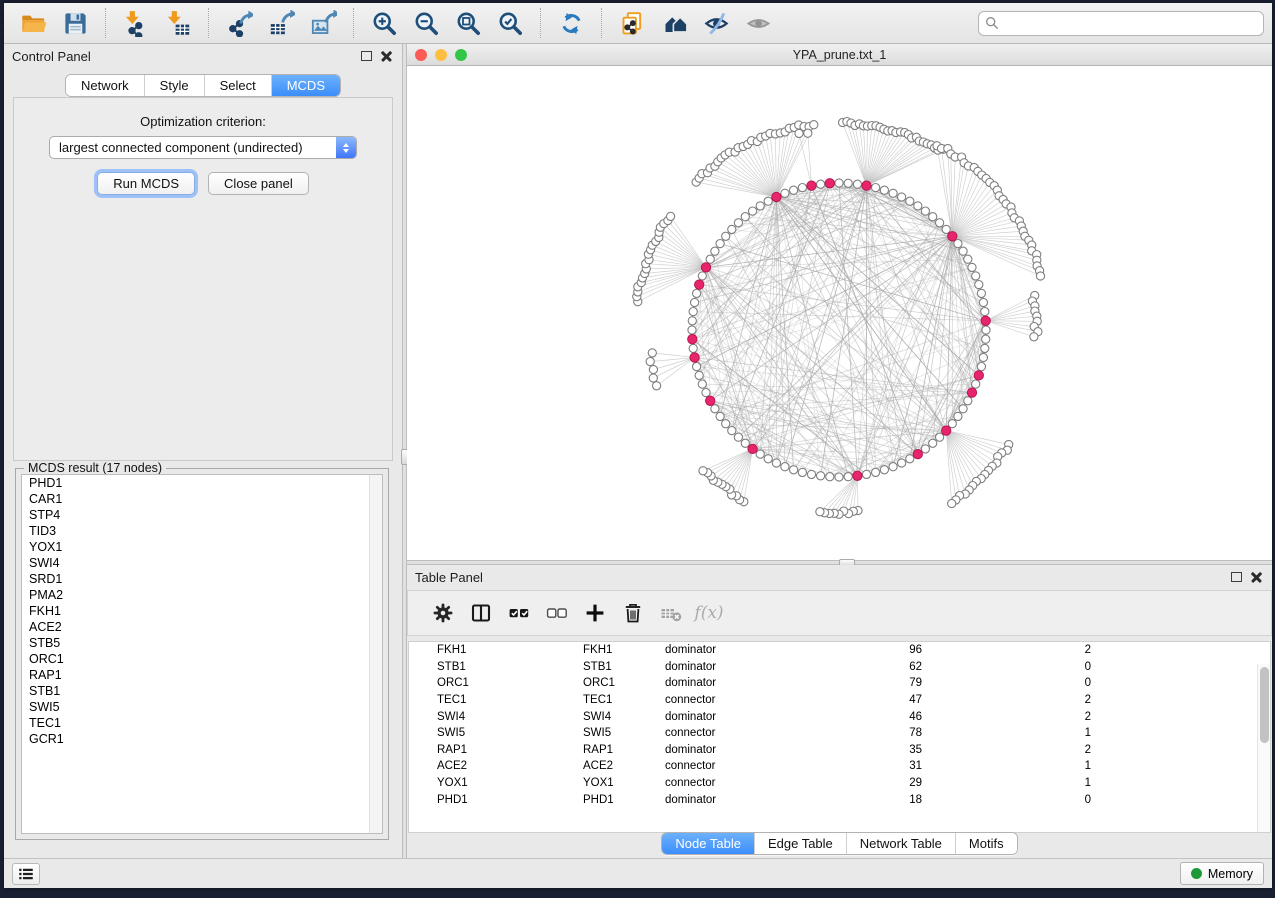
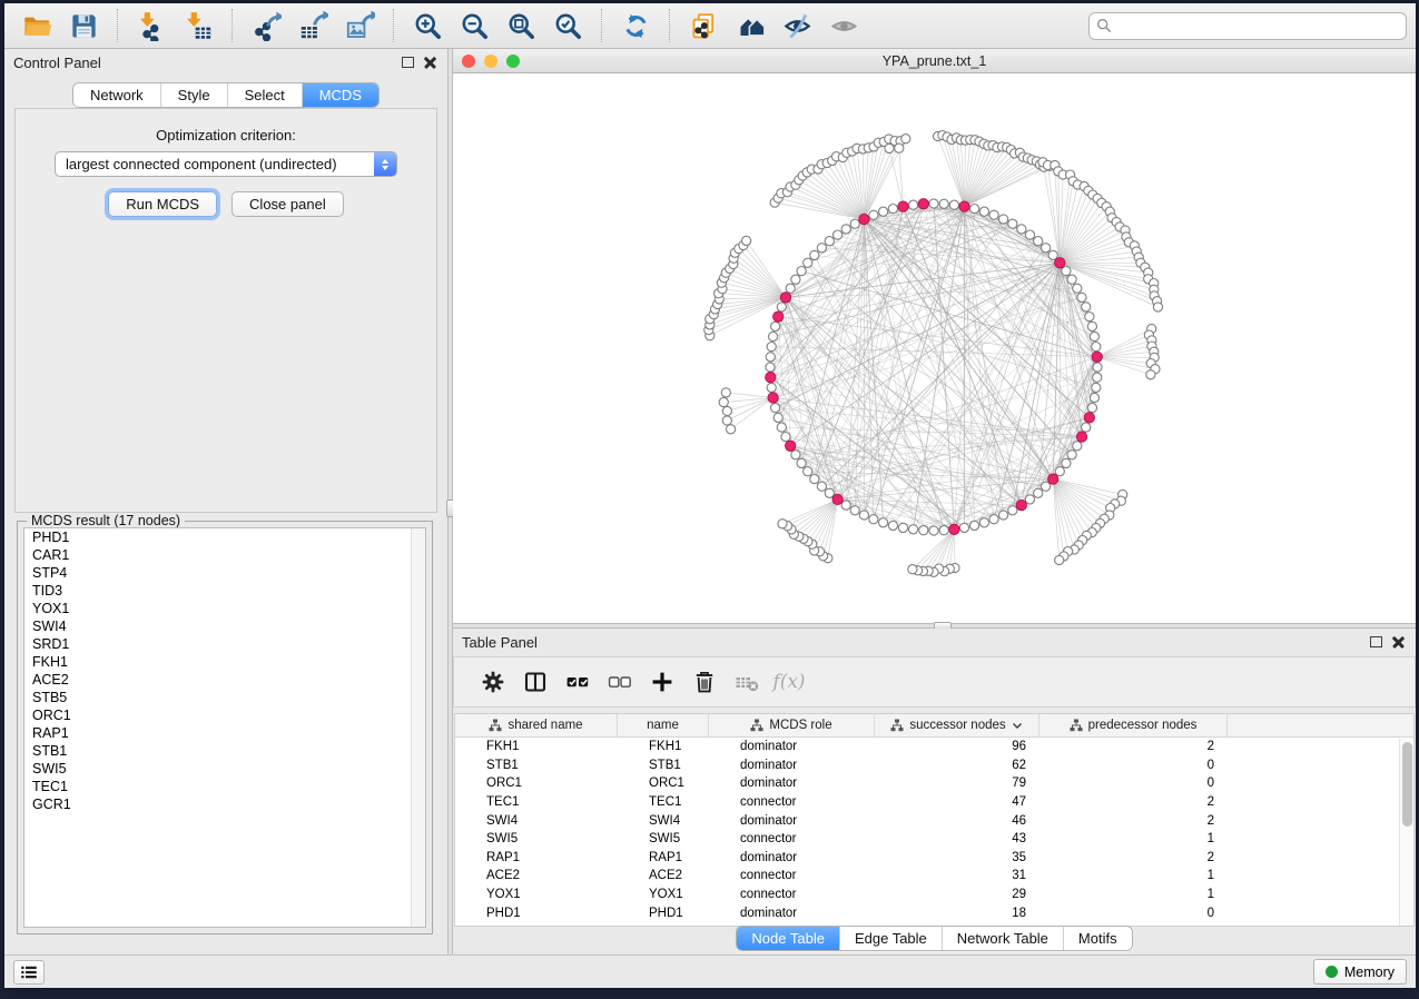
  Control Panel
  Network
  Style
  Select
  MCDS
  Optimization criterion:
  largest connected component (undirected)
  Run MCDS
  Close panel
  MCDS result (17 nodes)
  PHD1
  CAR1
  STP4
  TID3
  YOX1
  SWI4
  SRD1
- PMA2
  FKH1
  ACE2
  STB5
  ORC1
  RAP1
  STB1
  SWI5
  TEC1
  GCR1
  YPA_prune.txt_1
  Table Panel
  f(x)
+ shared name
+ name
+ MCDS role
+ successor nodes
+ predecessor nodes
  FKH1
  FKH1
  dominator
  96
  2
  STB1
  STB1
  dominator
  62
  0
  ORC1
  ORC1
  dominator
  79
  0
  TEC1
  TEC1
  connector
  47
  2
  SWI4
  SWI4
  dominator
  46
  2
  SWI5
  SWI5
  connector
- 78
+ 43
  1
  RAP1
  RAP1
  dominator
  35
  2
  ACE2
  ACE2
  connector
  31
  1
  YOX1
  YOX1
  connector
  29
  1
  PHD1
  PHD1
  dominator
  18
  0
  Node Table
  Edge Table
  Network Table
  Motifs
  Memory
